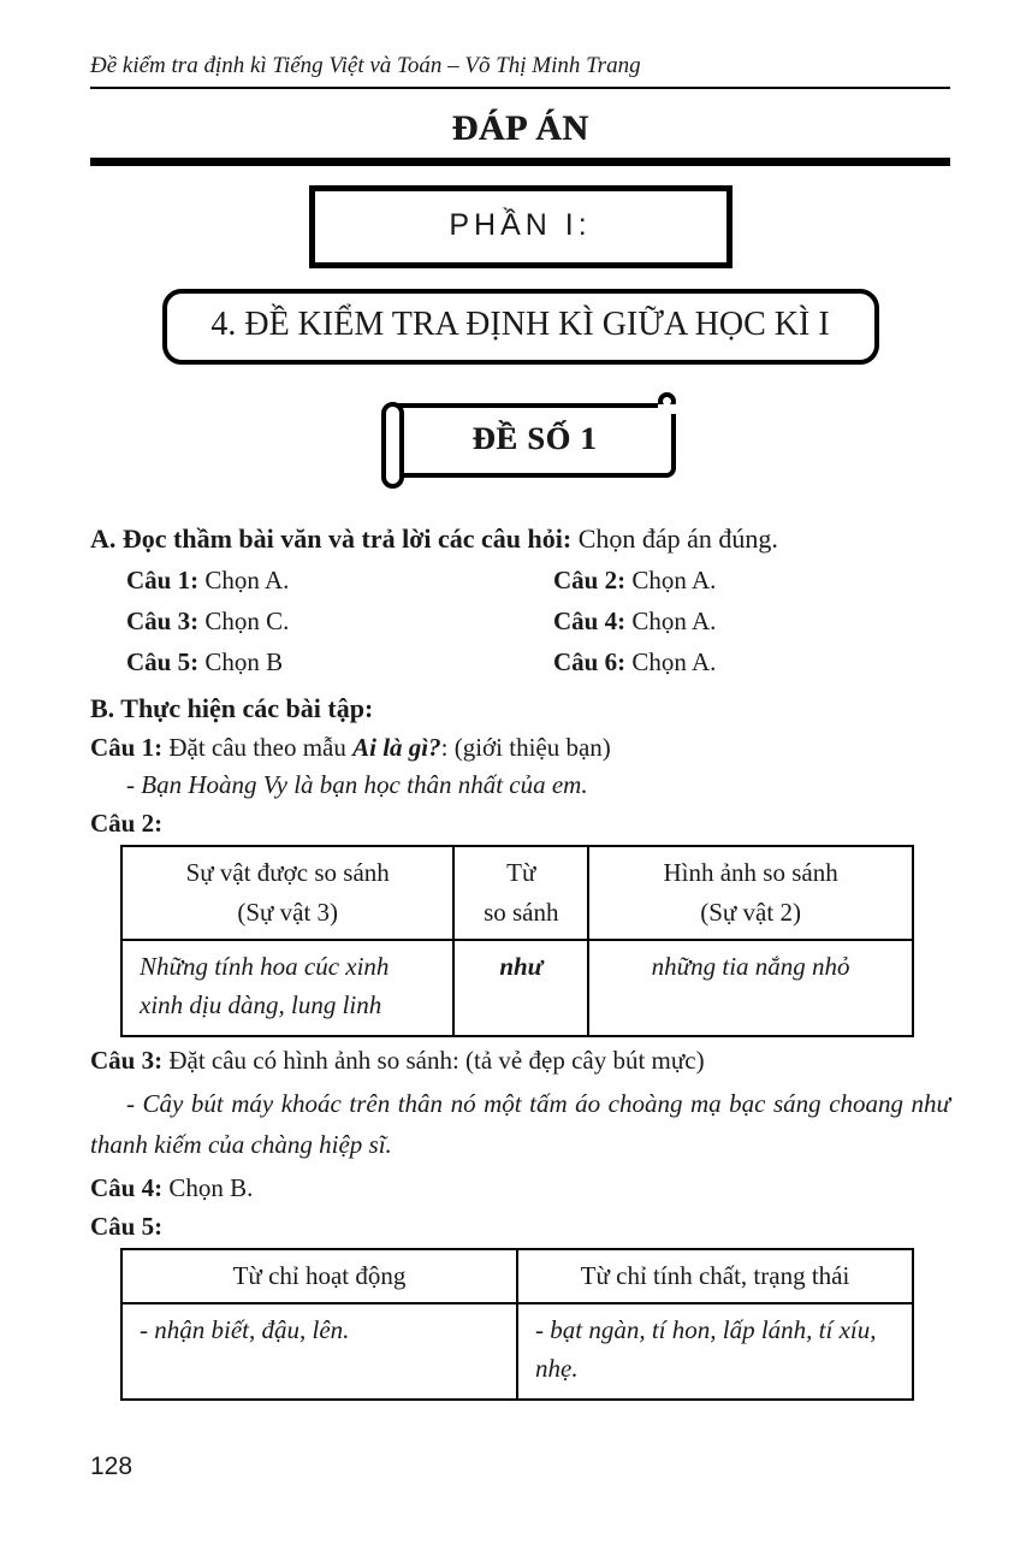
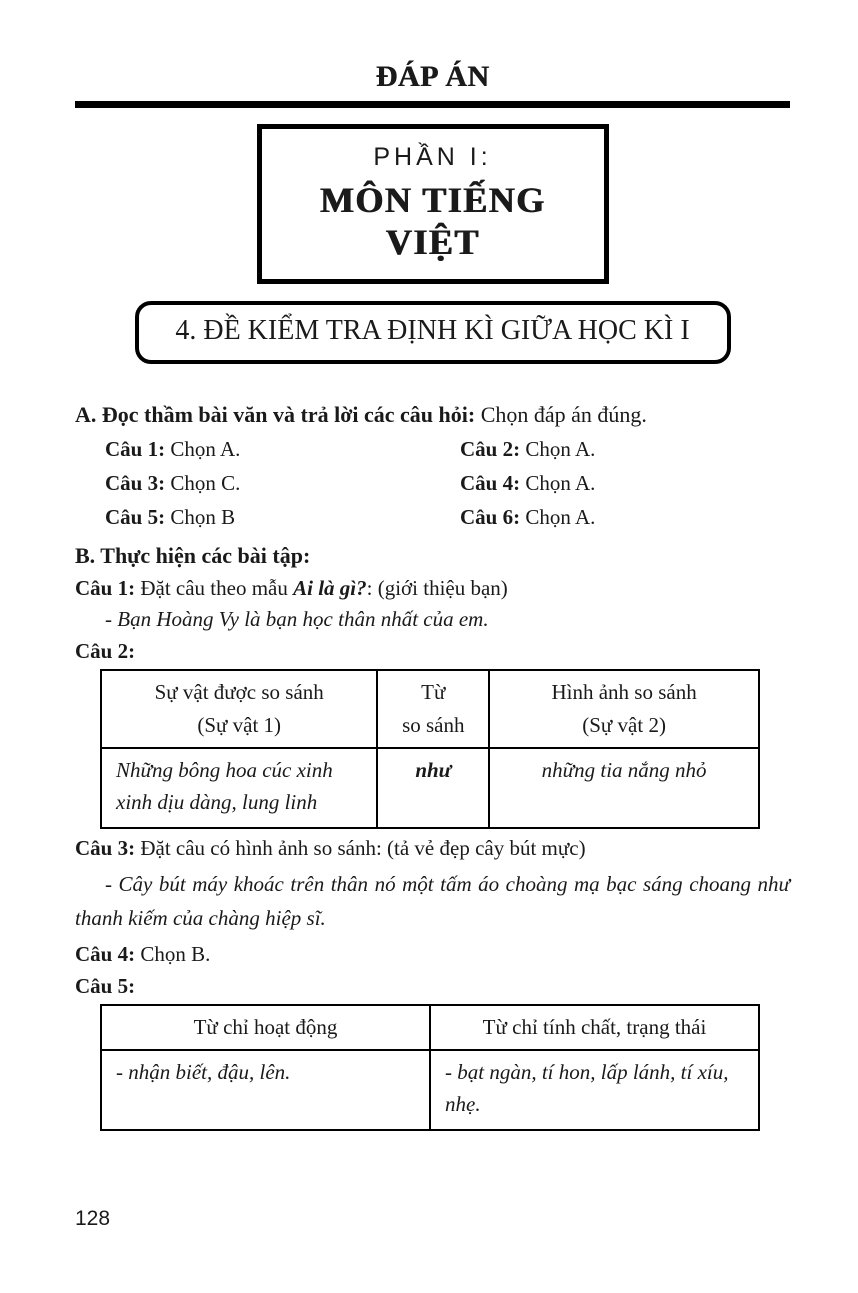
- Đề kiểm tra định kì Tiếng Việt và Toán – Võ Thị Minh Trang
  ĐÁP ÁN
  PHẦN I:
+ MÔN TIẾNG VIỆT
  4. ĐỀ KIỂM TRA ĐỊNH KÌ GIỮA HỌC KÌ I
- ĐỀ SỐ 1
  A. Đọc thầm bài văn và trả lời các câu hỏi: Chọn đáp án đúng.
  Câu 1: Chọn A.
  Câu 2: Chọn A.
  Câu 3: Chọn C.
  Câu 4: Chọn A.
  Câu 5: Chọn B
  Câu 6: Chọn A.
  B. Thực hiện các bài tập:
  Câu 1: Đặt câu theo mẫu Ai là gì?: (giới thiệu bạn)
  - Bạn Hoàng Vy là bạn học thân nhất của em.
  Câu 2:
- Sự vật được so sánh (Sự vật 3)	Từ so sánh	Hình ảnh so sánh (Sự vật 2)
+ Sự vật được so sánh (Sự vật 1)	Từ so sánh	Hình ảnh so sánh (Sự vật 2)
- Những tính hoa cúc xinh xinh dịu dàng, lung linh	như	những tia nắng nhỏ
+ Những bông hoa cúc xinh xinh dịu dàng, lung linh	như	những tia nắng nhỏ
  Câu 3: Đặt câu có hình ảnh so sánh: (tả vẻ đẹp cây bút mực)
  - Cây bút máy khoác trên thân nó một tấm áo choàng mạ bạc sáng choang như thanh kiếm của chàng hiệp sĩ.
  Câu 4: Chọn B.
  Câu 5:
  Từ chỉ hoạt động	Từ chỉ tính chất, trạng thái
  - nhận biết, đậu, lên.	- bạt ngàn, tí hon, lấp lánh, tí xíu, nhẹ.
  128
